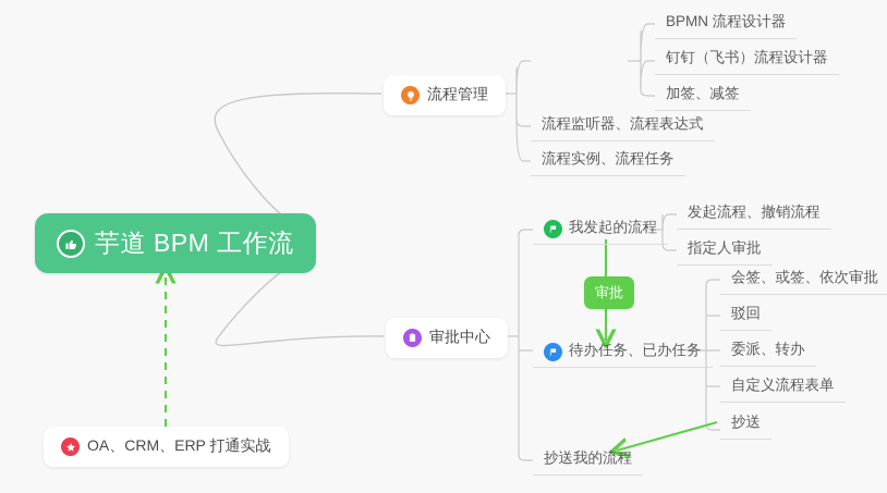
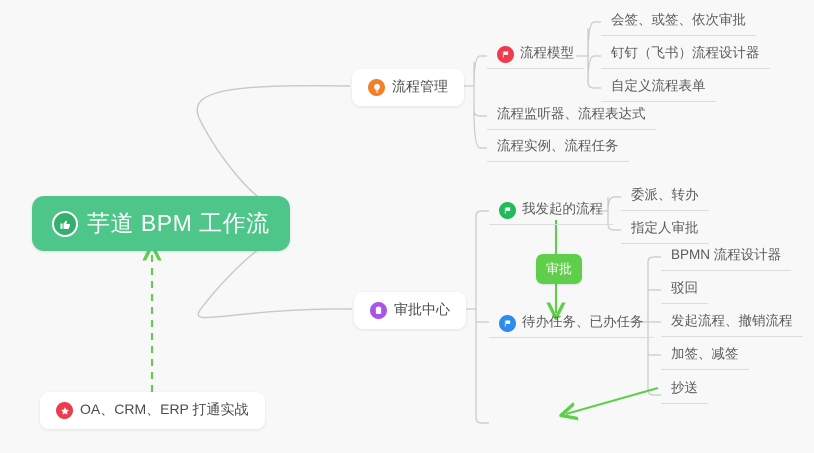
  芋道 BPM 工作流
  流程管理
+ 流程模型
- BPMN 流程设计器
+ 会签、或签、依次审批
  钉钉（飞书）流程设计器
- 加签、减签
+ 自定义流程表单
  流程监听器、流程表达式
  流程实例、流程任务
  审批中心
  我发起的流程
- 发起流程、撤销流程
+ 委派、转办
  指定人审批
  审批
  待办任务、已办任务
- 会签、或签、依次审批
+ BPMN 流程设计器
  驳回
- 委派、转办
+ 发起流程、撤销流程
- 自定义流程表单
+ 加签、减签
  抄送
- 抄送我的流程
  OA、CRM、ERP 打通实战
